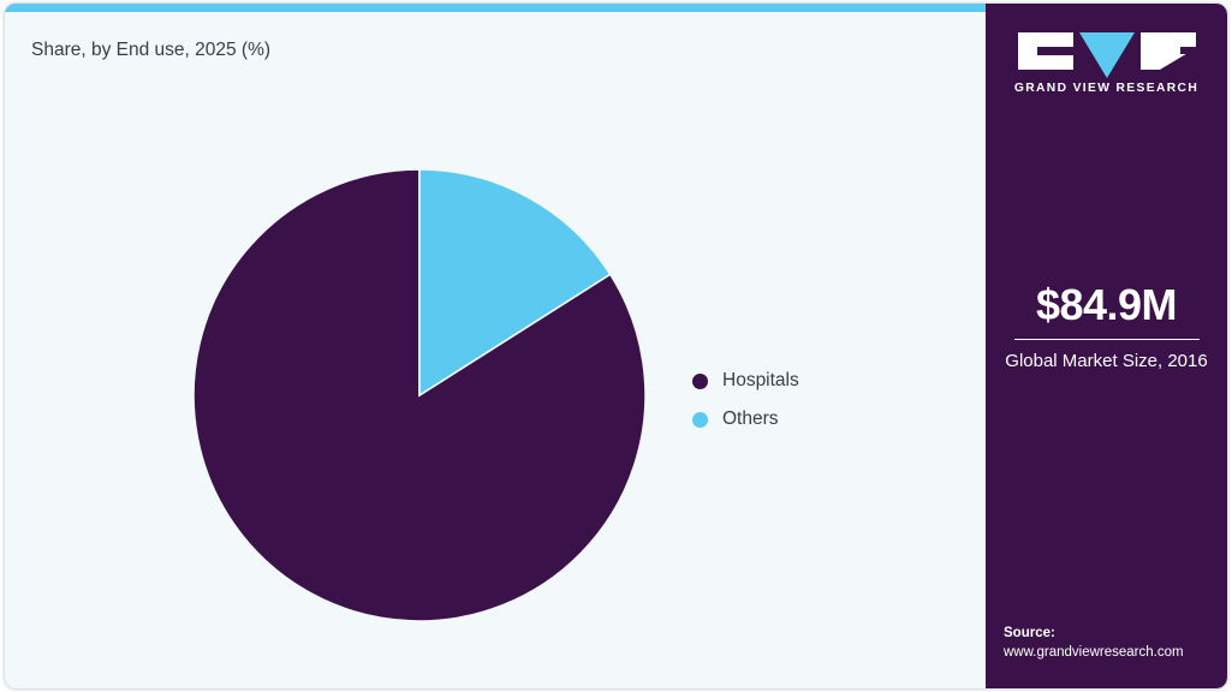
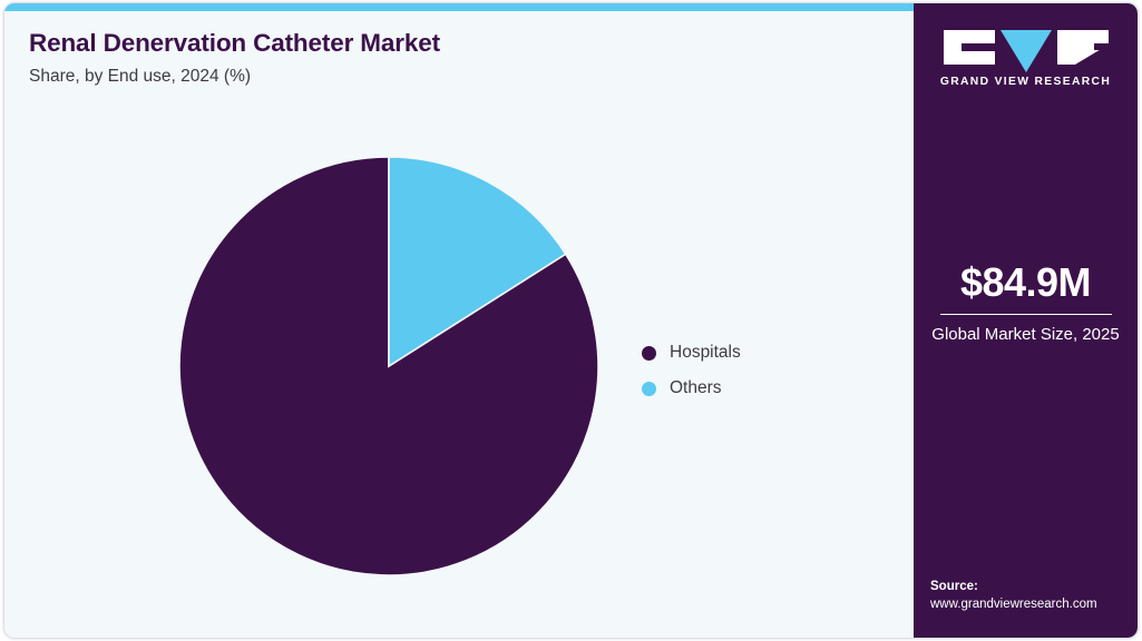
+ Renal Denervation Catheter Market
- Share, by End use, 2025 (%)
+ Share, by End use, 2024 (%)
  Hospitals
  Others
  GRAND VIEW RESEARCH
  $84.9M
- Global Market Size, 2016
+ Global Market Size, 2025
  Source:
  www.grandviewresearch.com
